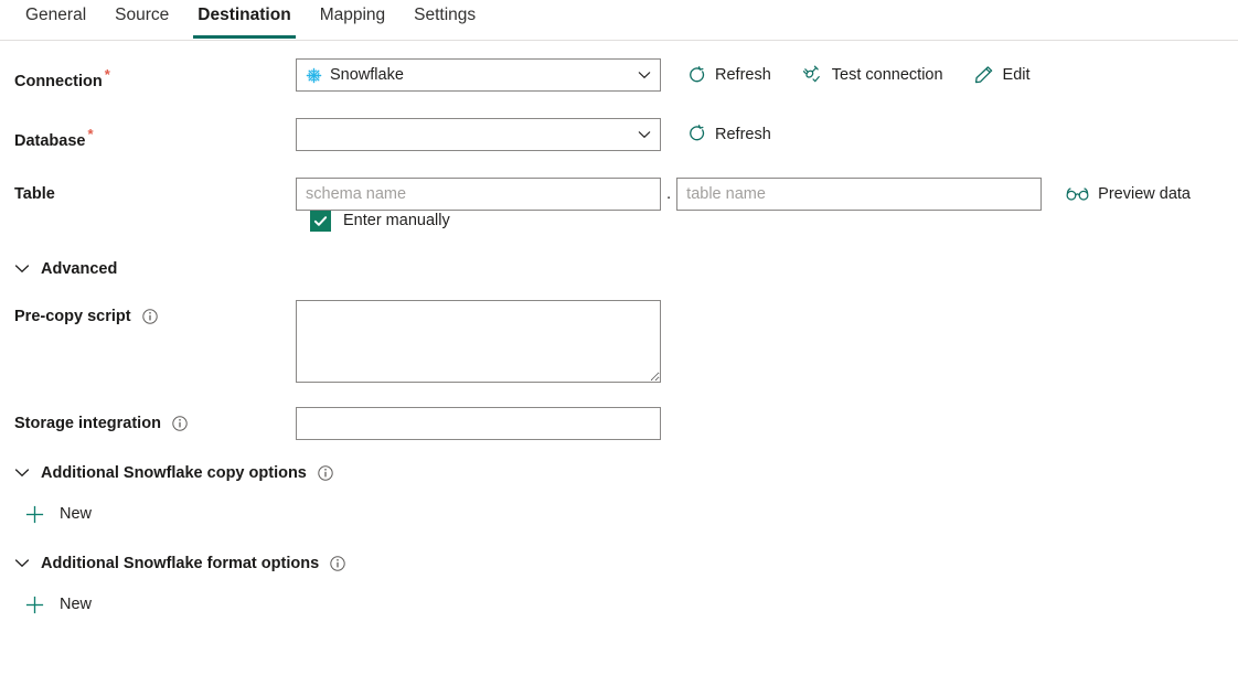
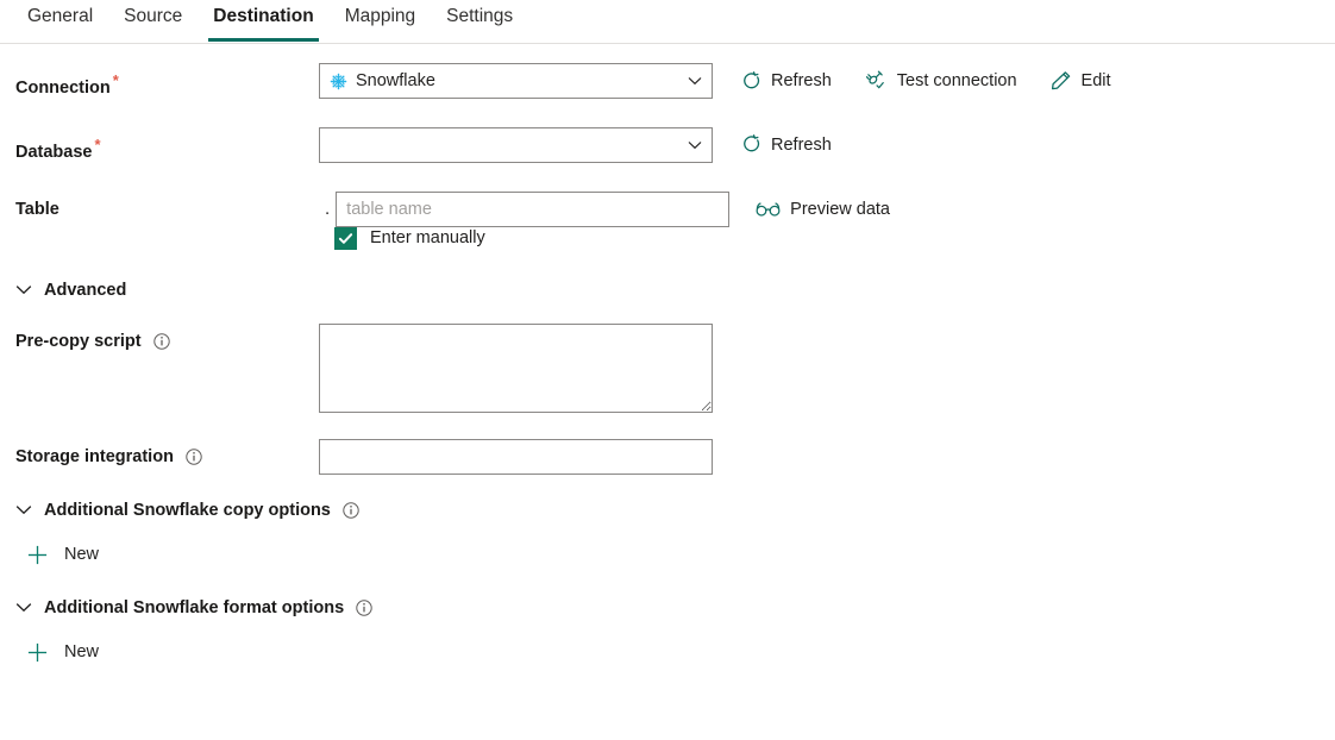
  General
  Source
  Destination
  Mapping
  Settings
  Connection *
  Snowflake
  Refresh
  Test connection
  Edit
  Database *
  Refresh
  Table
- schema name
  .
  table name
  Preview data
  Enter manually
  Advanced
  Pre-copy script
  Storage integration
  Additional Snowflake copy options
  New
  Additional Snowflake format options
  New
